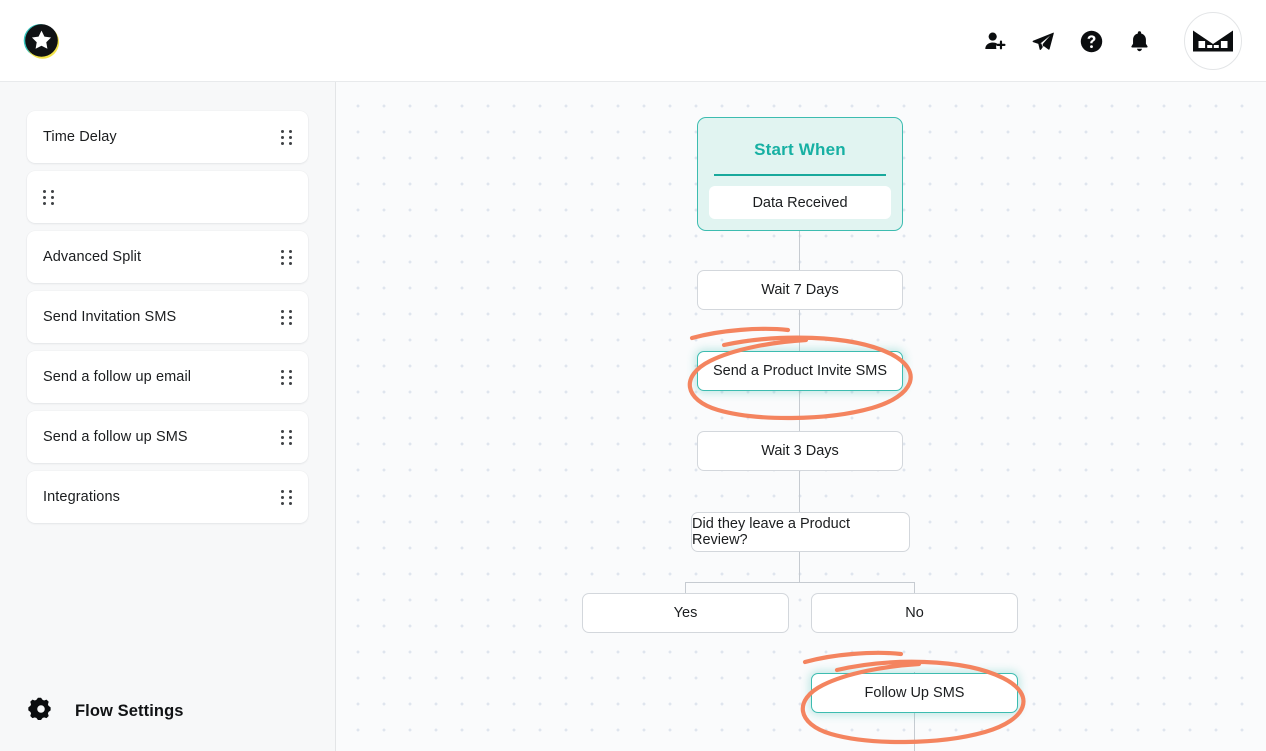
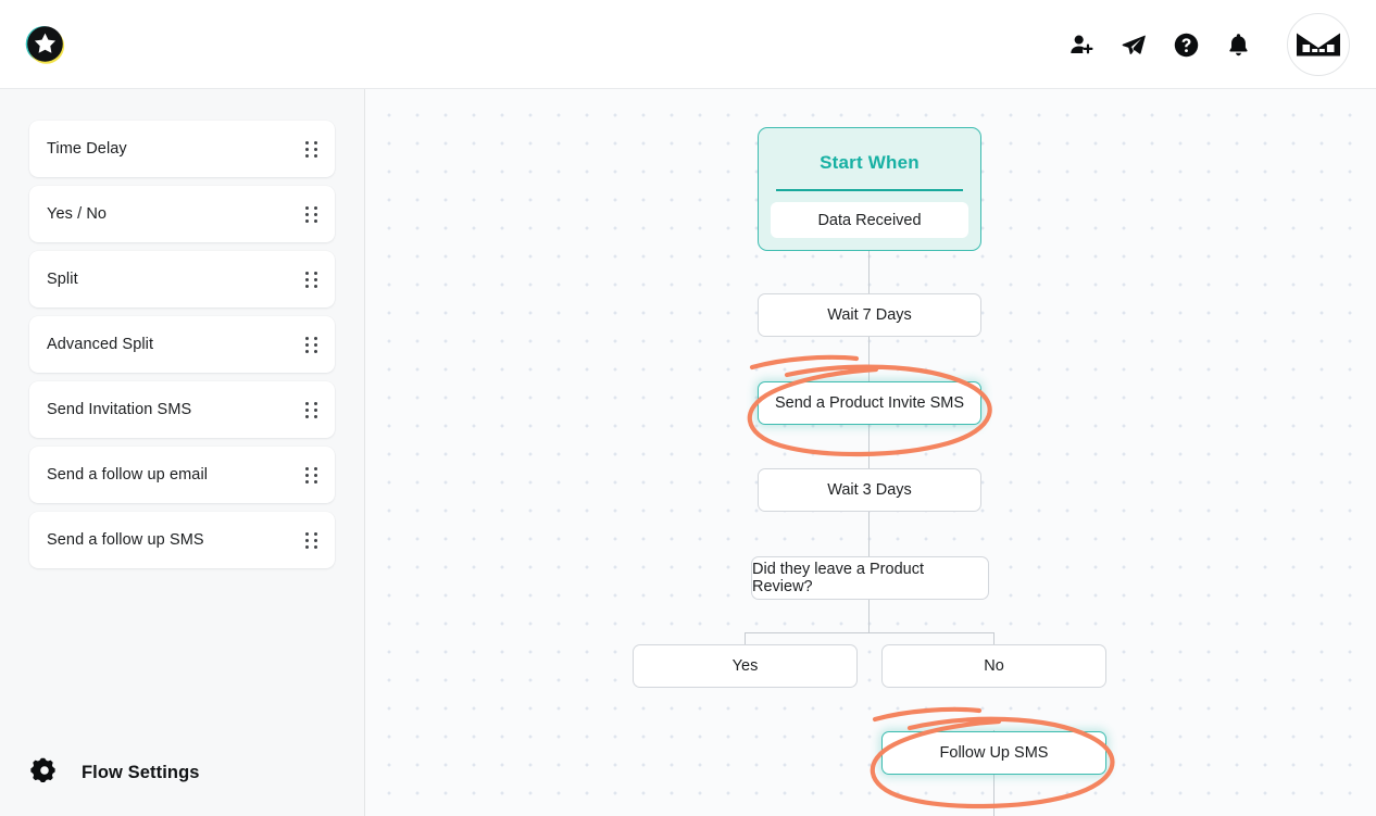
  Time Delay
+ Yes / No
+ Split
  Advanced Split
  Send Invitation SMS
  Send a follow up email
  Send a follow up SMS
- Integrations
  Flow Settings
  Start When
  Data Received
  Wait 7 Days
  Send a Product Invite SMS
  Wait 3 Days
  Did they leave a Product Review?
  Yes
  No
  Follow Up SMS
